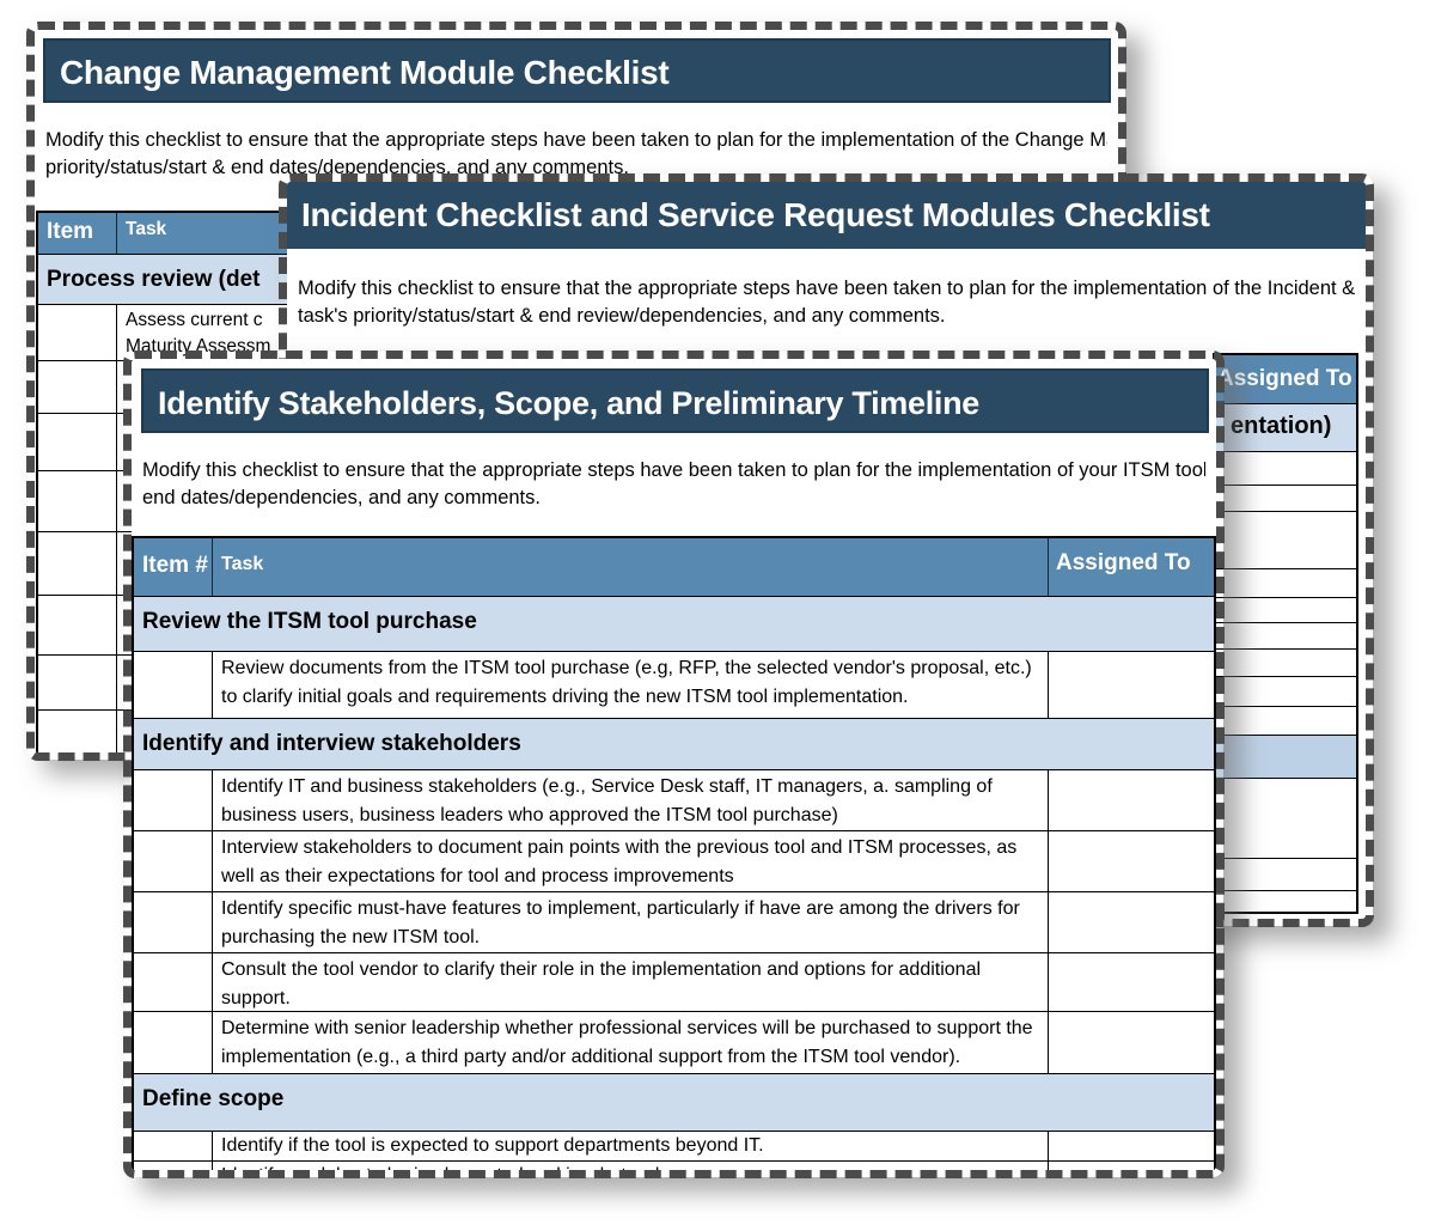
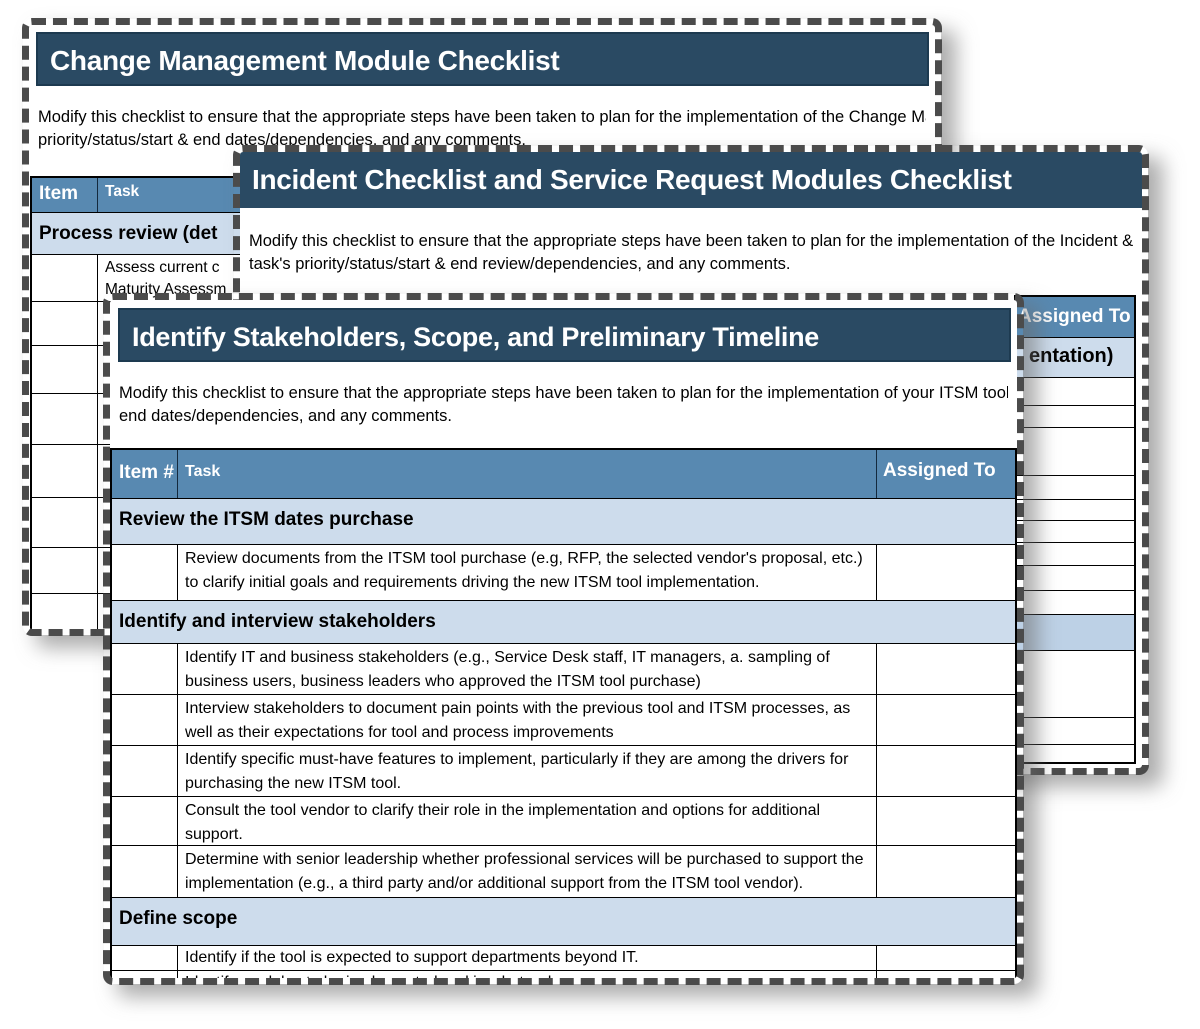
  Change Management Module Checklist
  Modify this checklist to ensure that the appropriate steps have been taken to plan for the implementation of the Change M
  priority/status/start & end dates/dependencies, and any comments.
  Item
  Task
  Process review (det
  Assess current c
  Maturity Assessm
  Incident Checklist and Service Request Modules Checklist
  Modify this checklist to ensure that the appropriate steps have been taken to plan for the implementation of the Incident &
  task's priority/status/start & end review/dependencies, and any comments.
  Assigned To
  entation)
  Identify Stakeholders, Scope, and Preliminary Timeline
  Modify this checklist to ensure that the appropriate steps have been taken to plan for the implementation of your ITSM tool
  end dates/dependencies, and any comments.
  Item #
  Task
  Assigned To
- Review the ITSM tool purchase
+ Review the ITSM dates purchase
  Review documents from the ITSM tool purchase (e.g, RFP, the selected vendor's proposal, etc.) to clarify initial goals and requirements driving the new ITSM tool implementation.
  Identify and interview stakeholders
  Identify IT and business stakeholders (e.g., Service Desk staff, IT managers, a. sampling of business users, business leaders who approved the ITSM tool purchase)
  Interview stakeholders to document pain points with the previous tool and ITSM processes, as well as their expectations for tool and process improvements
- Identify specific must-have features to implement, particularly if have are among the drivers for purchasing the new ITSM tool.
+ Identify specific must-have features to implement, particularly if they are among the drivers for purchasing the new ITSM tool.
  Consult the tool vendor to clarify their role in the implementation and options for additional support.
  Determine with senior leadership whether professional services will be purchased to support the implementation (e.g., a third party and/or additional support from the ITSM tool vendor).
  Define scope
  Identify if the tool is expected to support departments beyond IT.
